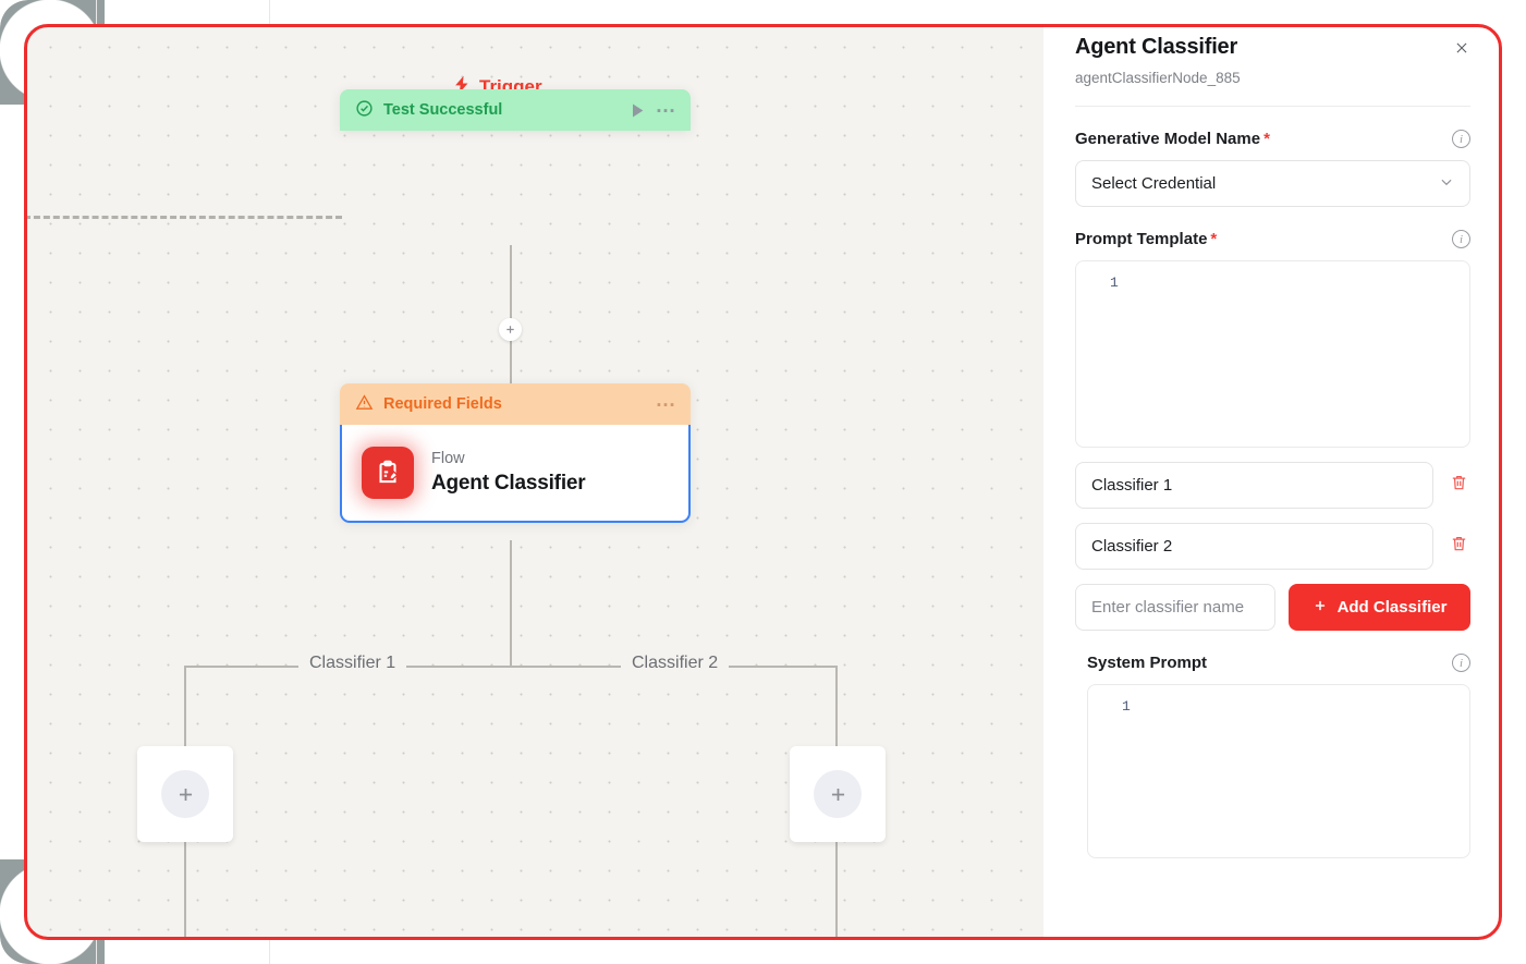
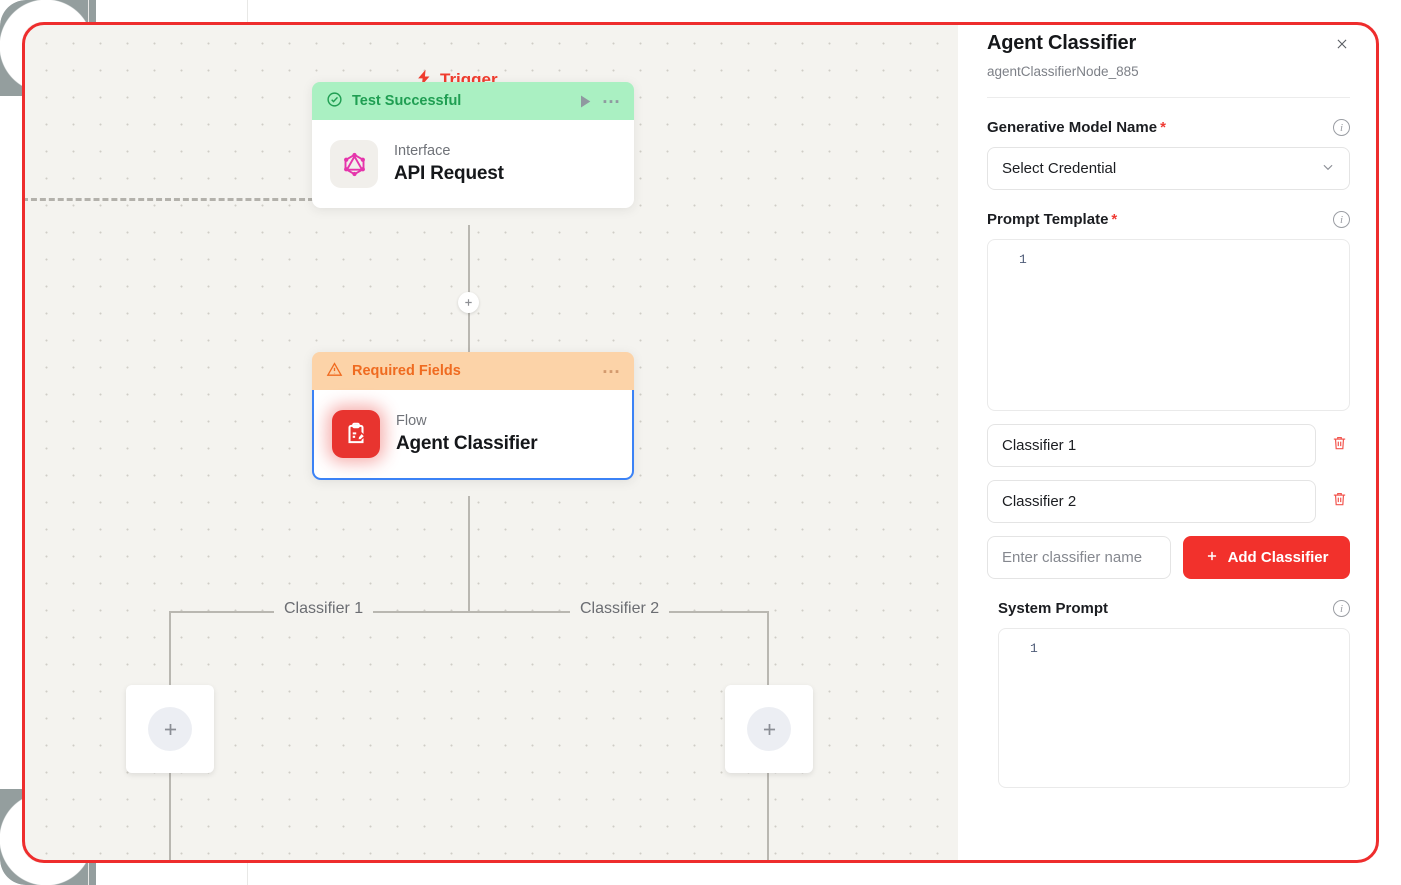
  Trigger
  Test Successful
  …
+ Interface
+ API Request
  Required Fields
  …
  Flow
  Agent Classifier
  Classifier 1
  Classifier 2
  Agent Classifier
  agentClassifierNode_885
  Generative Model Name *
  i
  Select Credential
  Prompt Template *
  i
  1
  Classifier 1
  Classifier 2
  Enter classifier name
  Add Classifier
  System Prompt
  i
  1
